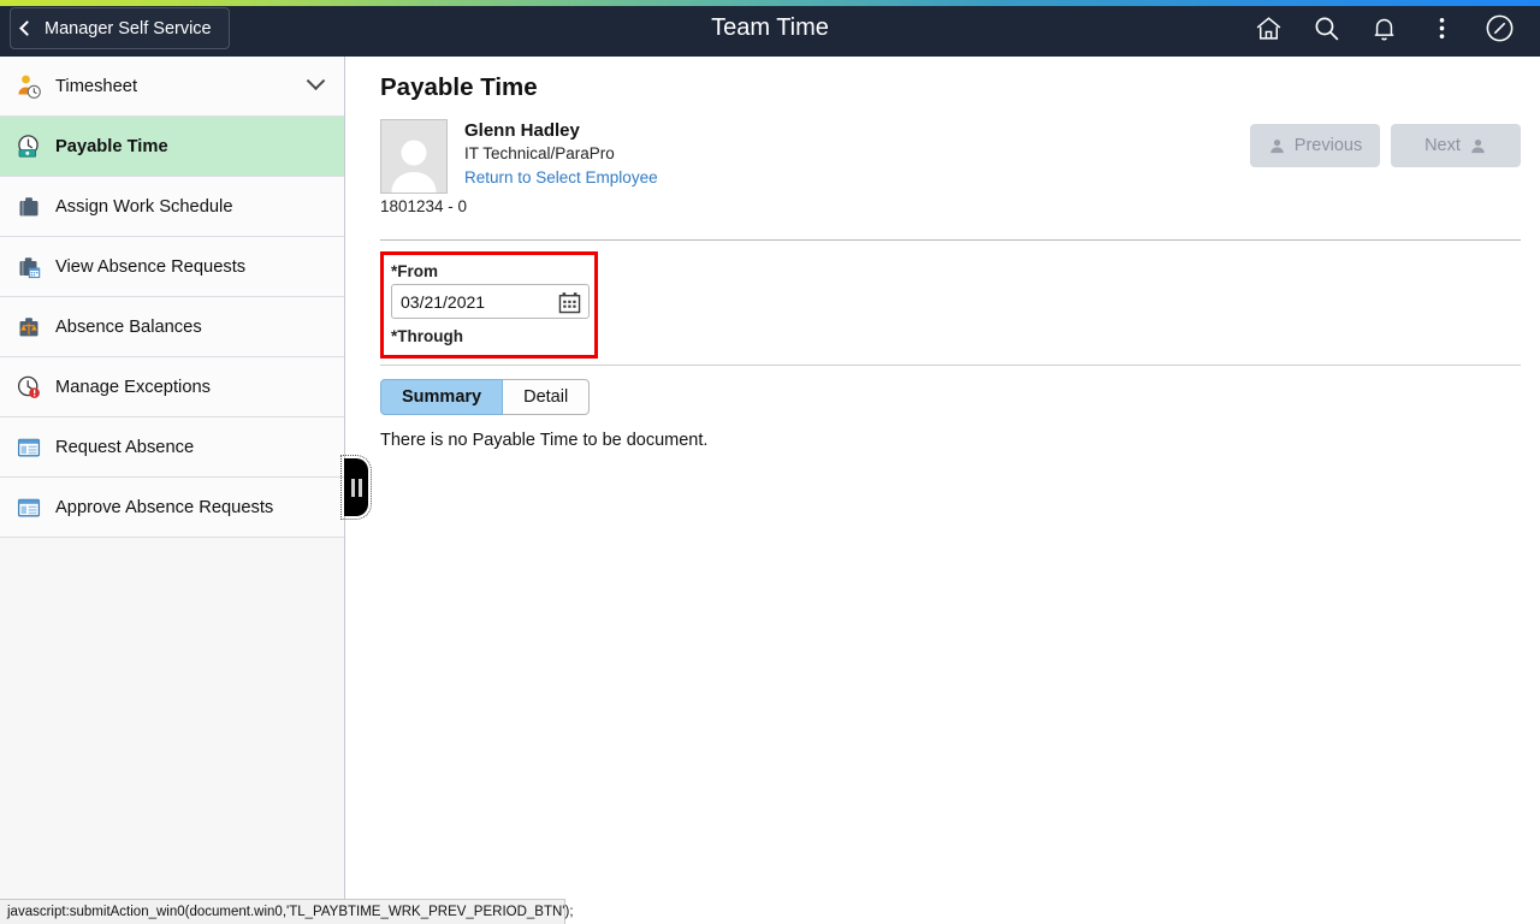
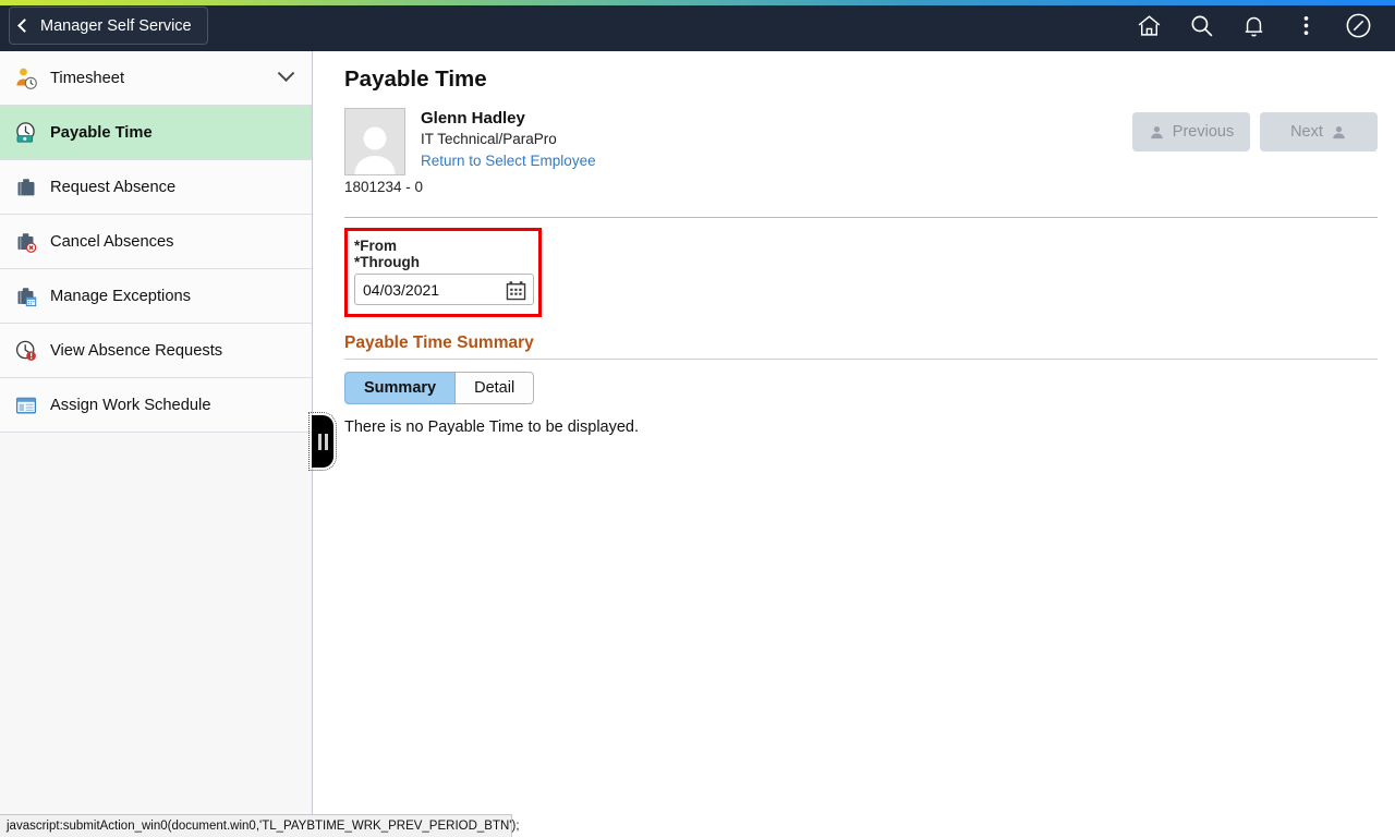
  Manager Self Service
- Team Time
  Timesheet
  Payable Time
- Assign Work Schedule
+ Request Absence
+ Cancel Absences
- View Absence Requests
+ Manage Exceptions
- Absence Balances
- Manage Exceptions
+ View Absence Requests
- Request Absence
+ Assign Work Schedule
- Approve Absence Requests
  Payable Time
  Glenn Hadley
  IT Technical/ParaPro
  Return to Select Employee
  Previous
  Next
  1801234 - 0
  *From
- 03/21/2021
  *Through
+ 04/03/2021
+ Payable Time Summary
  Summary
  Detail
- There is no Payable Time to be document.
+ There is no Payable Time to be displayed.
  javascript:submitAction_win0(document.win0,'TL_PAYBTIME_WRK_PREV_PERIOD_BTN');
